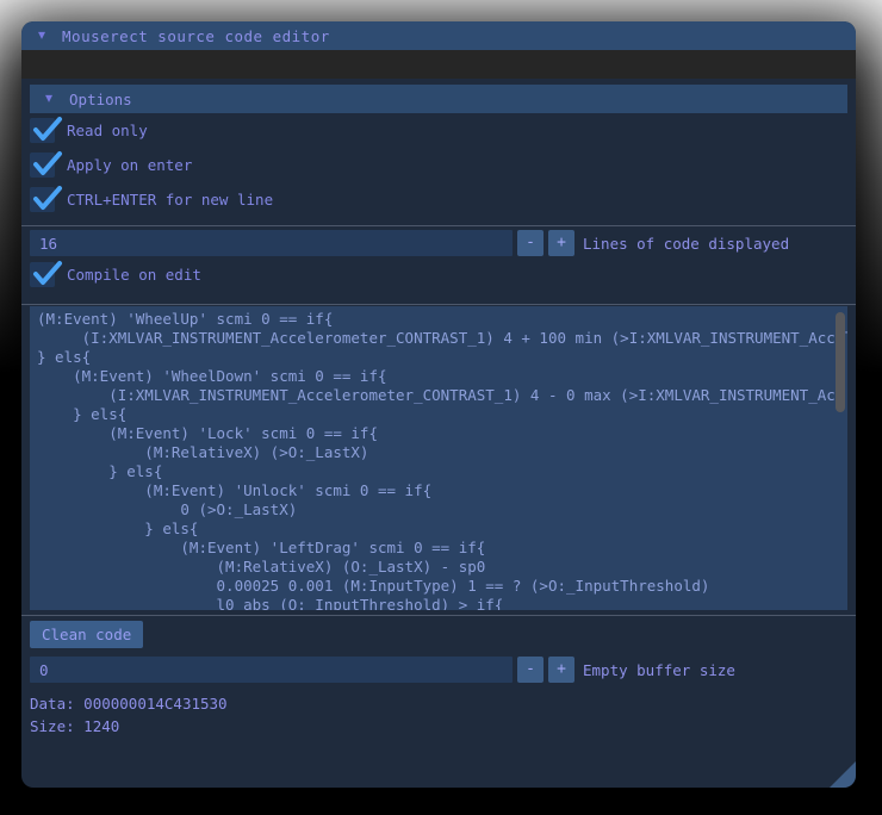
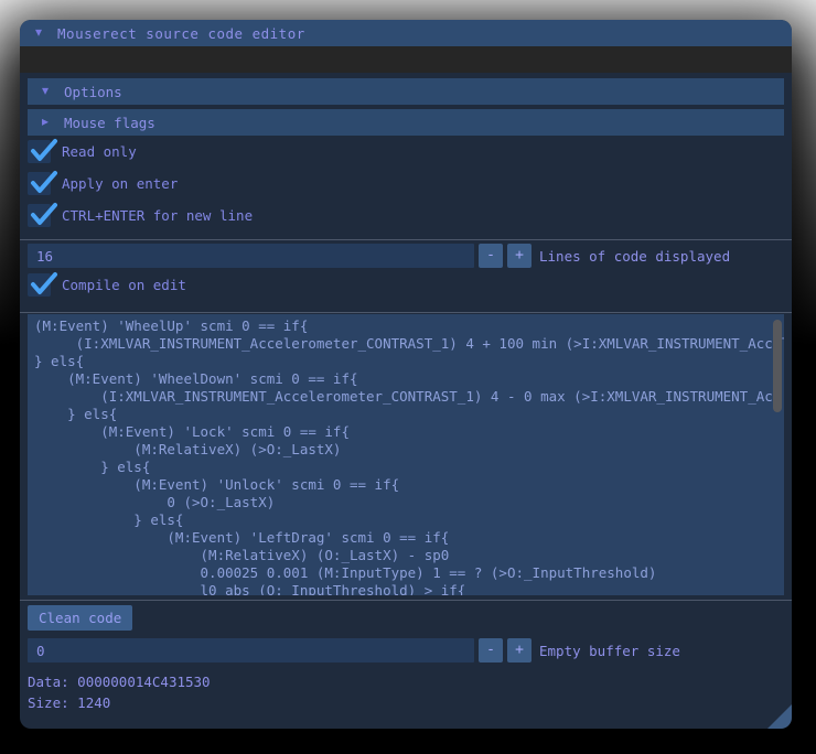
  ▼
  Mouserect source code editor
  ▼
  Options
+ ▶
+ Mouse flags
  Read only
  Apply on enter
  CTRL+ENTER for new line
  16
  -
  +
  Lines of code displayed
  Compile on edit
  (M:Event) 'WheelUp' scmi 0 == if{
  (I:XMLVAR_INSTRUMENT_Accelerometer_CONTRAST_1) 4 + 100 min (>I:XMLVAR_INSTRUMENT_Acc
  } els{
  (M:Event) 'WheelDown' scmi 0 == if{
  (I:XMLVAR_INSTRUMENT_Accelerometer_CONTRAST_1) 4 - 0 max (>I:XMLVAR_INSTRUMENT_Ac
  } els{
  (M:Event) 'Lock' scmi 0 == if{
  (M:RelativeX) (>O:_LastX)
  } els{
  (M:Event) 'Unlock' scmi 0 == if{
  0 (>O:_LastX)
  } els{
  (M:Event) 'LeftDrag' scmi 0 == if{
  (M:RelativeX) (O:_LastX) - sp0
  0.00025 0.001 (M:InputType) 1 == ? (>O:_InputThreshold)
  l0 abs (O:_InputThreshold) > if{
  Clean code
  0
  -
  +
  Empty buffer size
  Data: 000000014C431530
  Size: 1240
